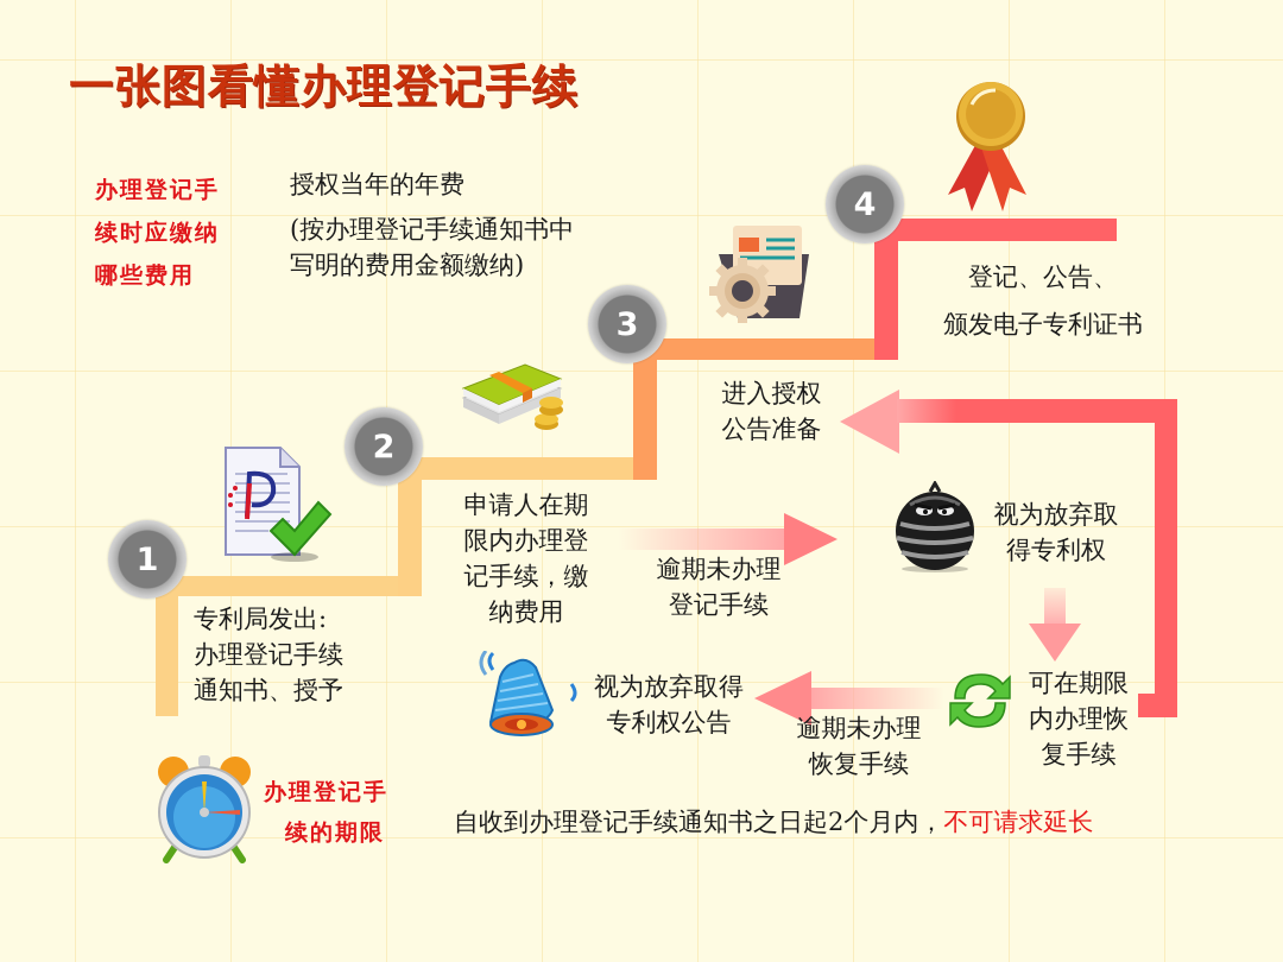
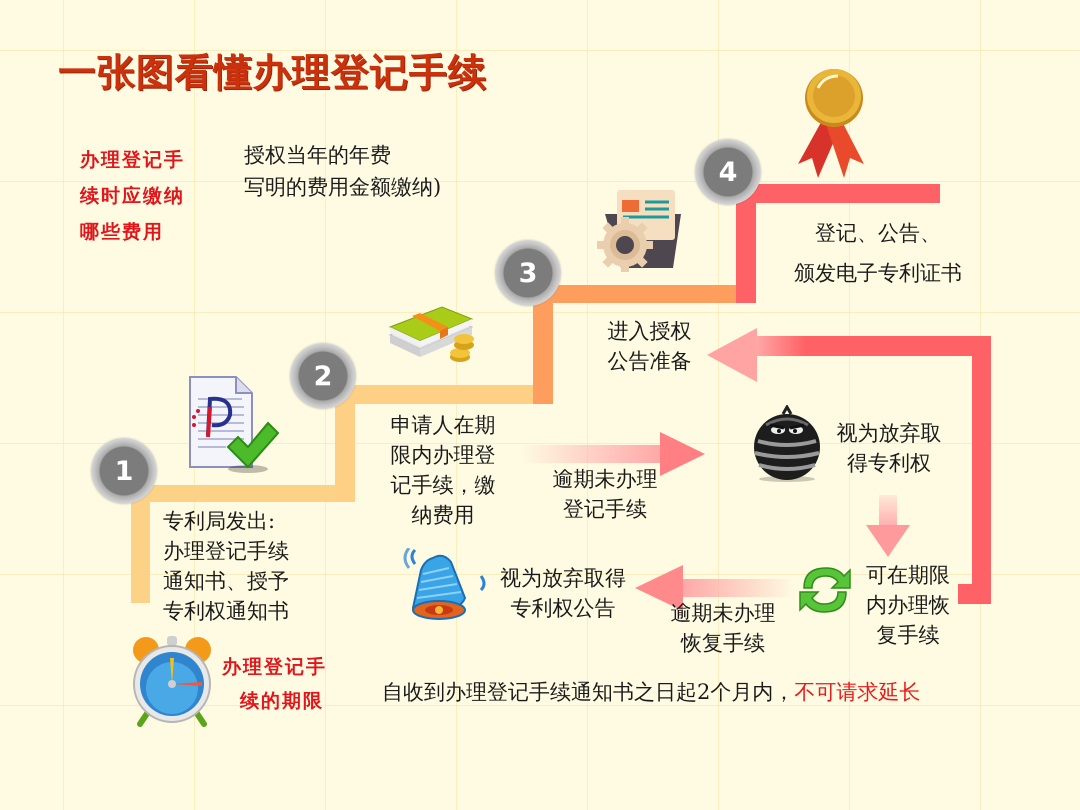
  一张图看懂办理登记手续
  办理登记手
  续时应缴纳
  哪些费用
  授权当年的年费
- (按办理登记手续通知书中
  写明的费用金额缴纳)
  1
  2
  3
  4
  专利局发出:
  办理登记手续
  通知书、授予
+ 专利权通知书
  申请人在期
  限内办理登
  记手续，缴
  纳费用
  进入授权
  公告准备
  登记、公告、
  颁发电子专利证书
  逾期未办理
  登记手续
  视为放弃取
  得专利权
  可在期限
  内办理恢
  复手续
  逾期未办理
  恢复手续
  视为放弃取得
  专利权公告
  办理登记手
  续的期限
  自收到办理登记手续通知书之日起2个月内，不可请求延长
